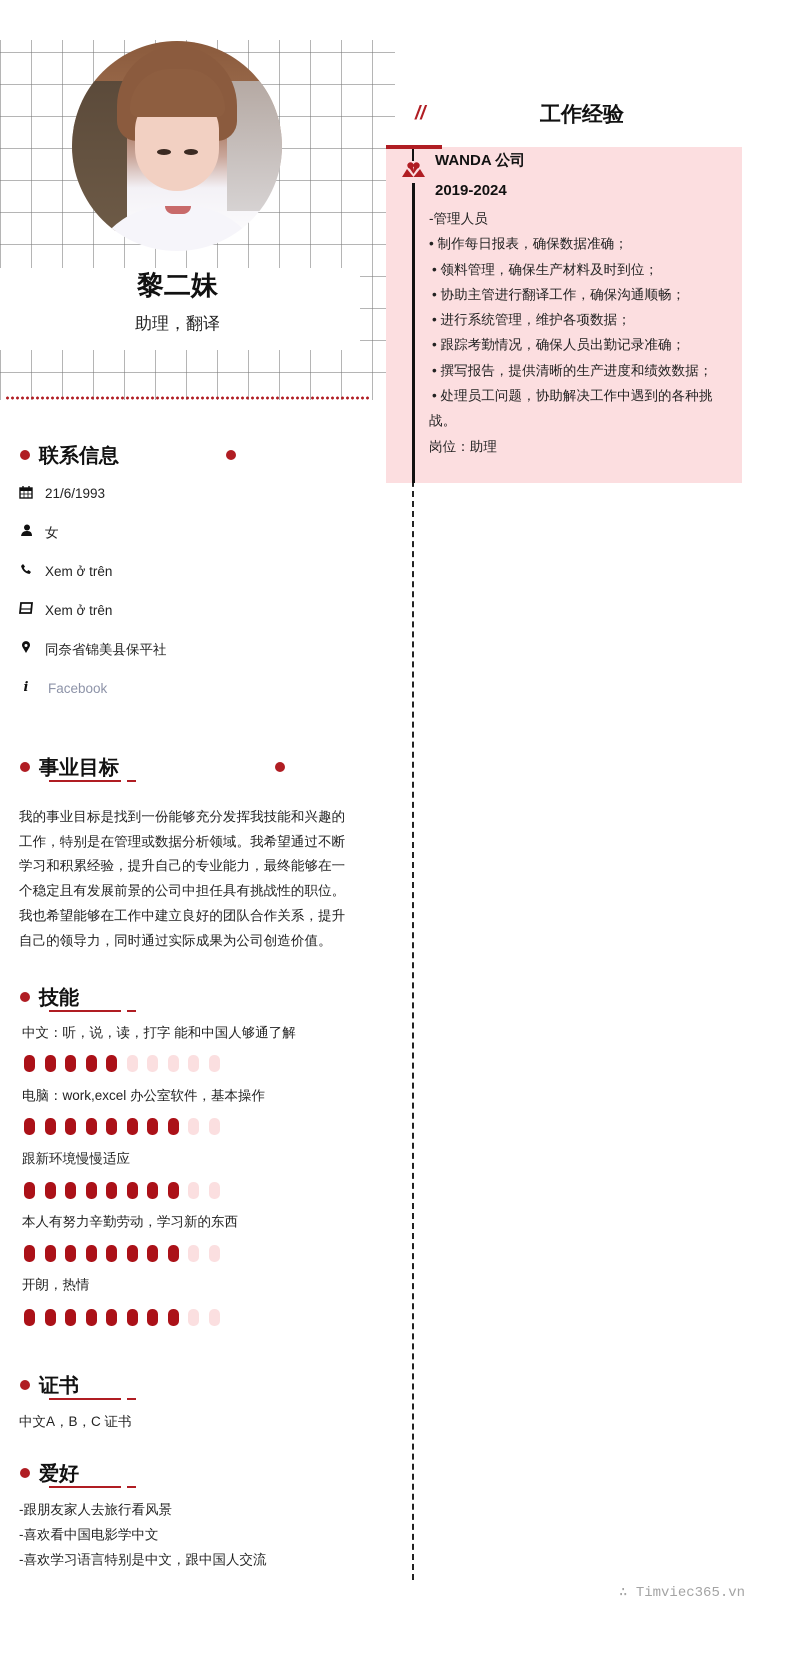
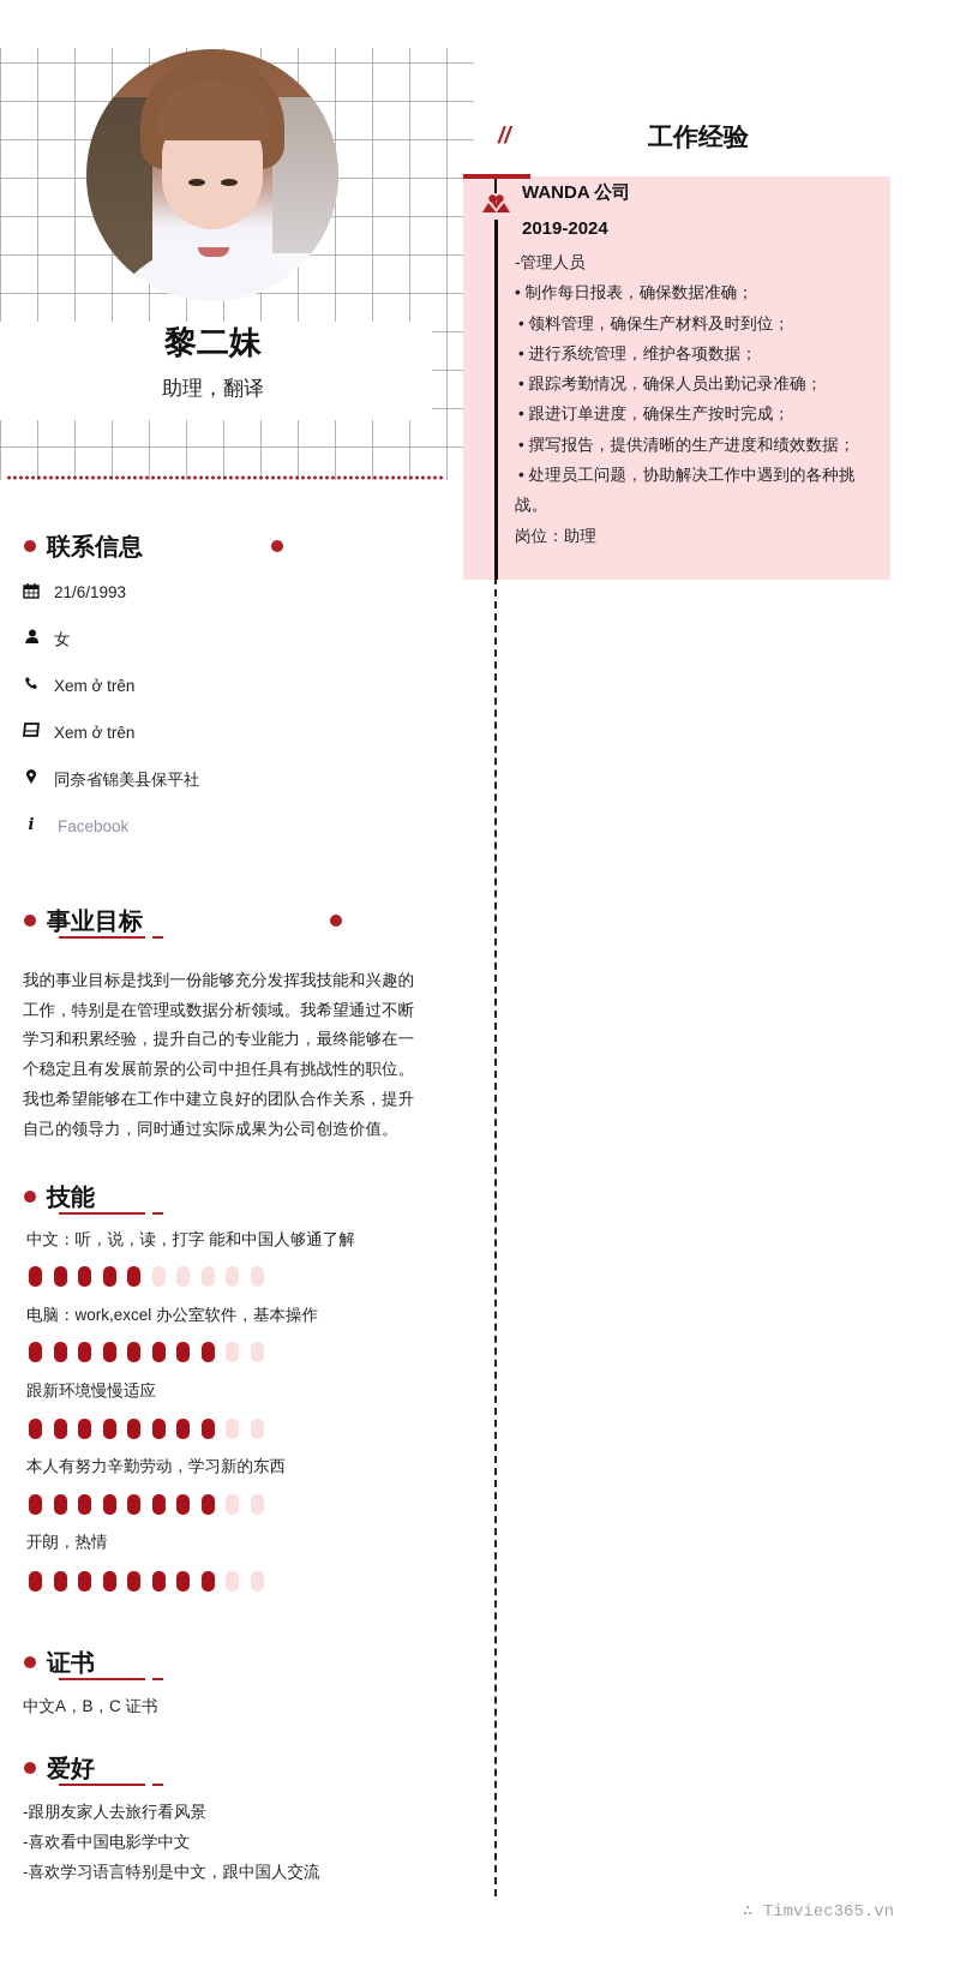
  黎二妹
  助理，翻译
  联系信息
  21/6/1993
  女
  Xem ở trên
  Xem ở trên
  同奈省锦美县保平社
  i
  Facebook
  事业目标
  我的事业目标是找到一份能够充分发挥我技能和兴趣的工作，特别是在管理或数据分析领域。我希望通过不断学习和积累经验，提升自己的专业能力，最终能够在一个稳定且有发展前景的公司中担任具有挑战性的职位。我也希望能够在工作中建立良好的团队合作关系，提升自己的领导力，同时通过实际成果为公司创造价值。
  技能
  中文：听，说，读，打字 能和中国人够通了解
  电脑：work,excel 办公室软件，基本操作
  跟新环境慢慢适应
  本人有努力辛勤劳动，学习新的东西
  开朗，热情
  证书
  中文A，B，C 证书
  爱好
  -跟朋友家人去旅行看风景
  -喜欢看中国电影学中文
  -喜欢学习语言特别是中文，跟中国人交流
  //
  工作经验
  WANDA 公司
  2019-2024
  -管理人员
  • 制作每日报表，确保数据准确；
  • 领料管理，确保生产材料及时到位；
- • 协助主管进行翻译工作，确保沟通顺畅；
  • 进行系统管理，维护各项数据；
  • 跟踪考勤情况，确保人员出勤记录准确；
+ • 跟进订单进度，确保生产按时完成；
  • 撰写报告，提供清晰的生产进度和绩效数据；
  • 处理员工问题，协助解决工作中遇到的各种挑
  战。
  岗位：助理
  ∴ Timviec365.vn
